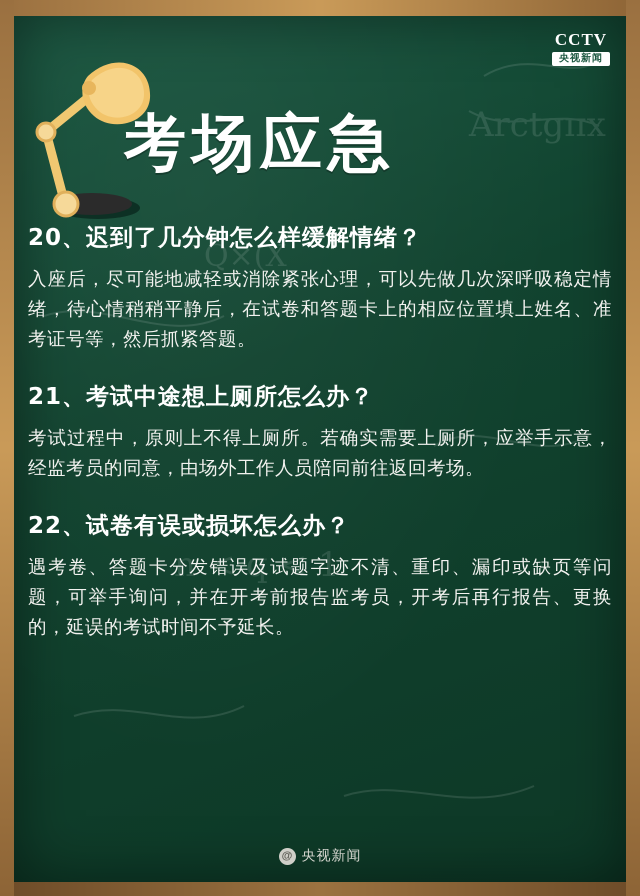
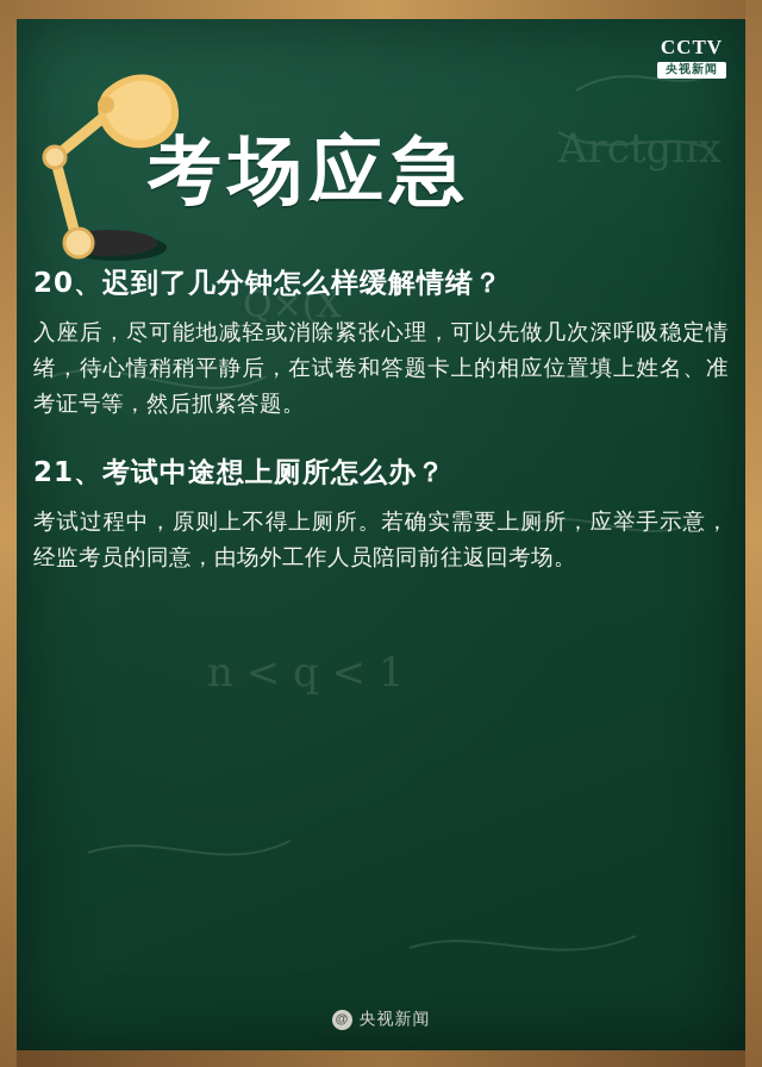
  Arctgπx
  Q×(X
  n < q < 1
  CCTV
  央视新闻
  考场应急
  20、迟到了几分钟怎么样缓解情绪？
  入座后，尽可能地减轻或消除紧张心理，可以先做几次深呼吸稳定情绪，待心情稍稍平静后，在试卷和答题卡上的相应位置填上姓名、准考证号等，然后抓紧答题。
  21、考试中途想上厕所怎么办？
  考试过程中，原则上不得上厕所。若确实需要上厕所，应举手示意，经监考员的同意，由场外工作人员陪同前往返回考场。
- 22、试卷有误或损坏怎么办？
- 遇考卷、答题卡分发错误及试题字迹不清、重印、漏印或缺页等问题，可举手询问，并在开考前报告监考员，开考后再行报告、更换的，延误的考试时间不予延长。
  @
  央视新闻
